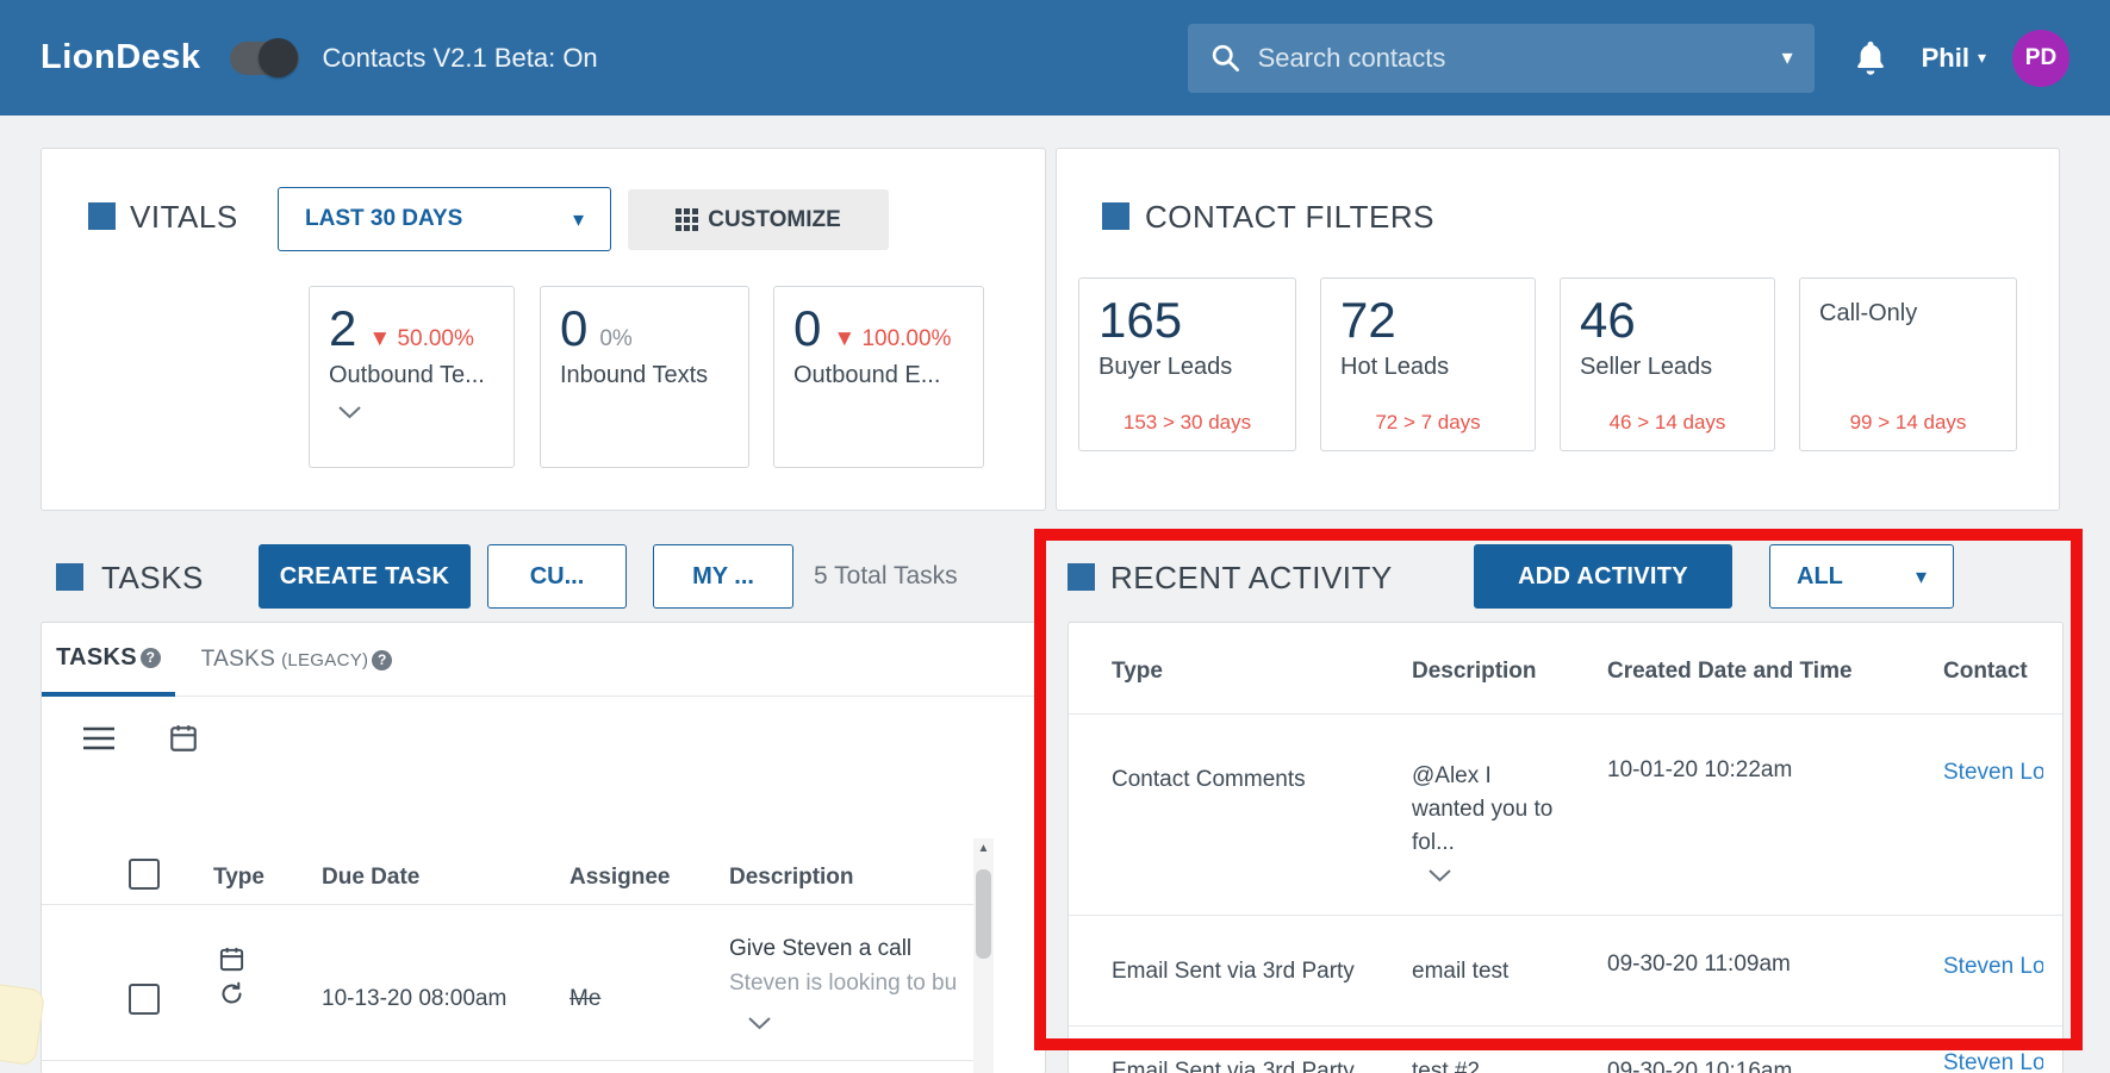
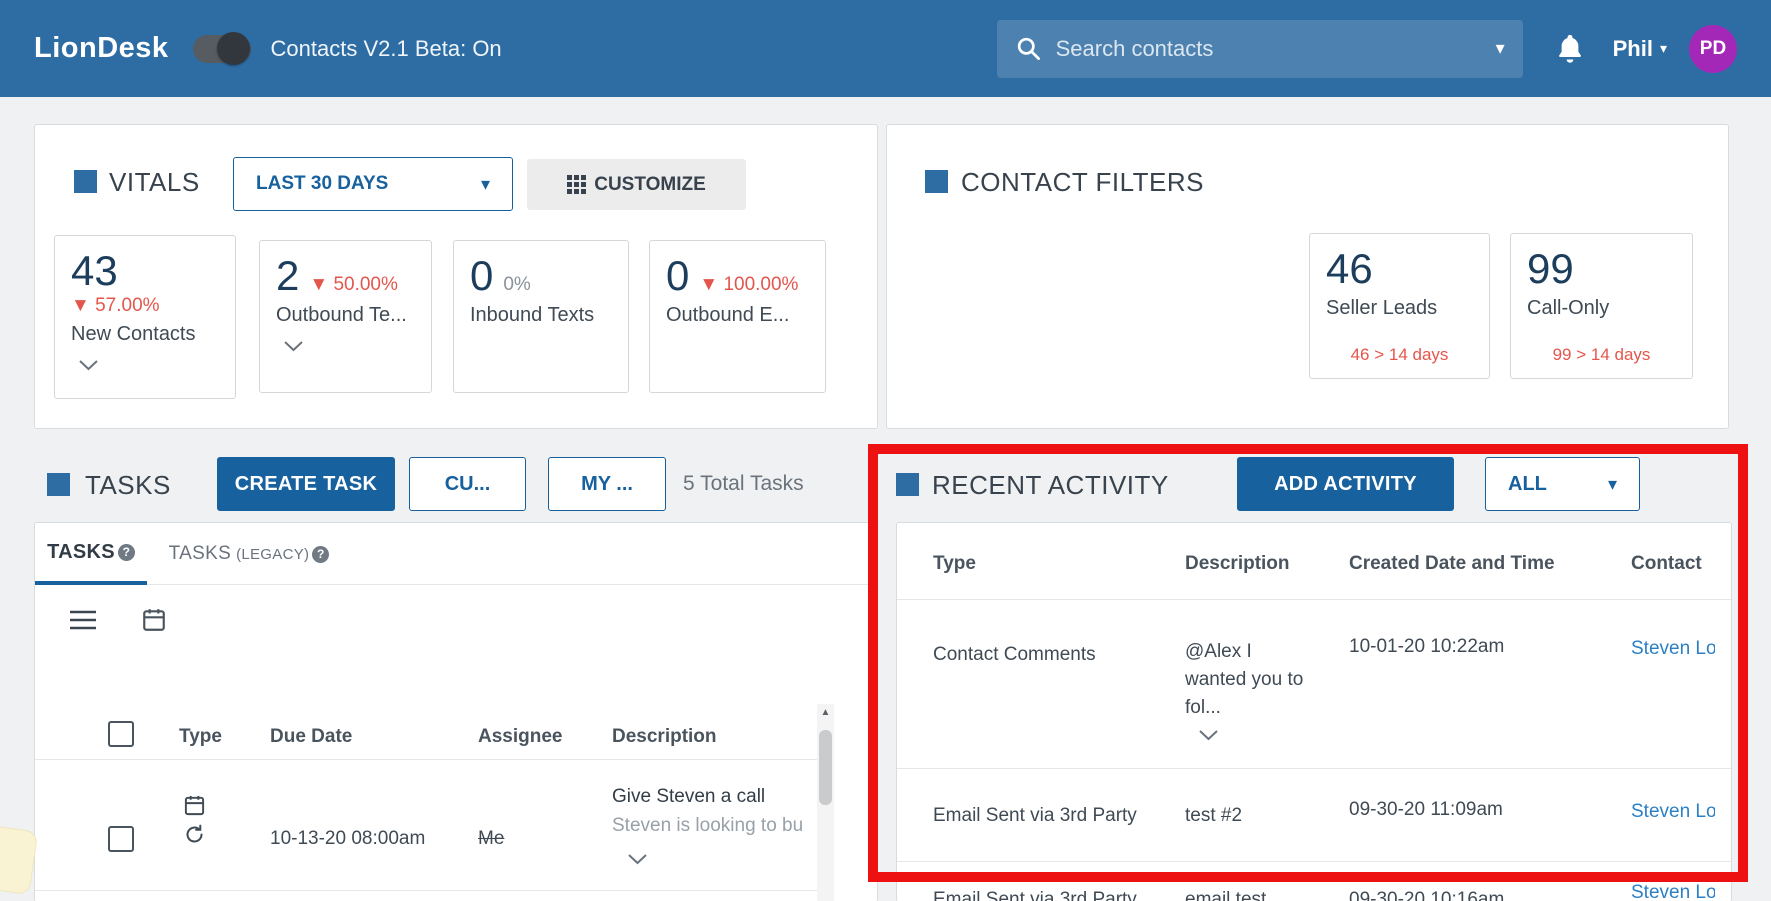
  LionDesk
  Contacts V2.1 Beta: On
  Search contacts
  ▾
  Phil
  ▾
  PD
  VITALS
  LAST 30 DAYS
  ▾
  CUSTOMIZE
+ 43
+ ▼ 57.00%
+ New Contacts
  2
  ▼ 50.00%
  Outbound Te...
  0
  0%
  Inbound Texts
  0
  ▼ 100.00%
  Outbound E...
  CONTACT FILTERS
- 165
- Buyer Leads
- 153 > 30 days
- 72
- Hot Leads
- 72 > 7 days
  46
  Seller Leads
  46 > 14 days
+ 99
  Call-Only
  99 > 14 days
  TASKS
  CREATE TASK
  CU...
  MY ...
  5 Total Tasks
  TASKS
  ?
  TASKS
  (LEGACY)
  ?
  Type
  Due Date
  Assignee
  Description
  10-13-20 08:00am
  Me
  Give Steven a call
  Steven is looking to bu
  ▲
  RECENT ACTIVITY
  ADD ACTIVITY
  ALL
  ▾
  Type
  Description
  Created Date and Time
  Contact
  Contact Comments
  @Alex I wanted you to fol...
  10-01-20 10:22am
  Steven Lo
  Email Sent via 3rd Party
- email test
+ test #2
  09-30-20 11:09am
  Steven Lo
  Email Sent via 3rd Party
- test #2
+ email test
  09-30-20 10:16am
  Steven Lo
